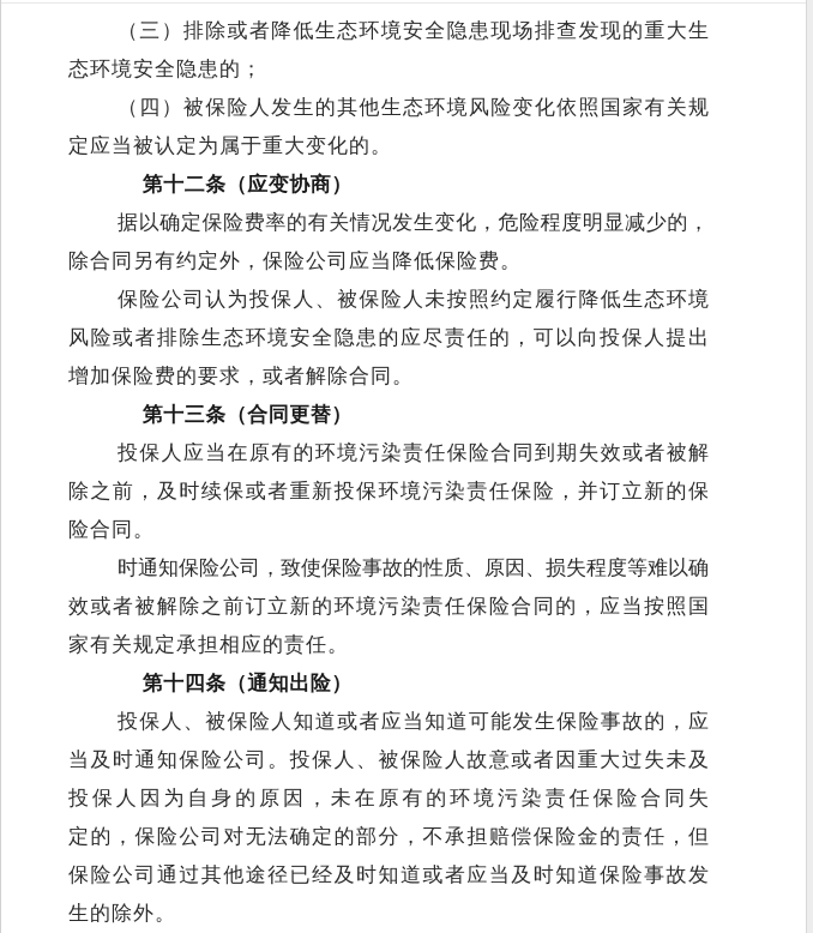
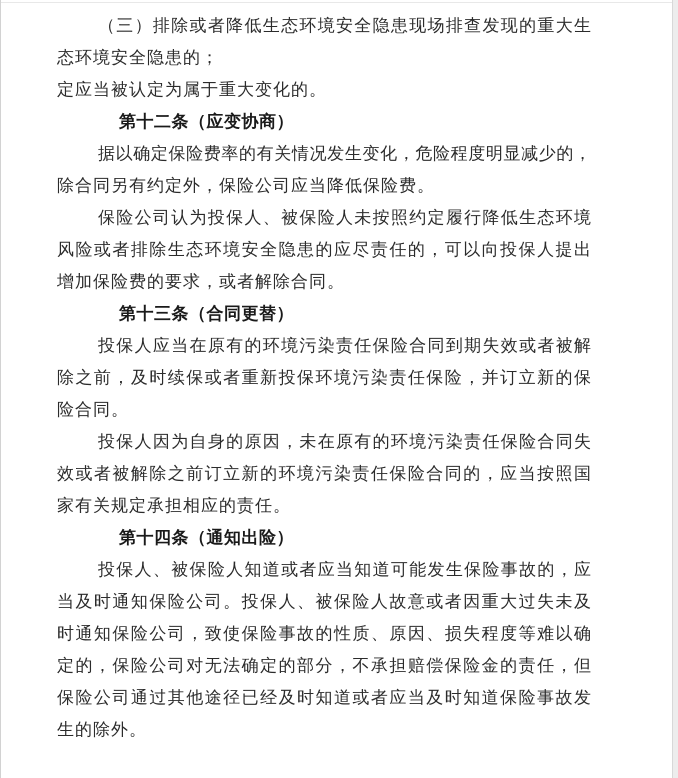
  （三）排除或者降低生态环境安全隐患现场排查发现的重大生
  态环境安全隐患的；
- （四）被保险人发生的其他生态环境风险变化依照国家有关规
  定应当被认定为属于重大变化的。
  第十二条（应变协商）
  据以确定保险费率的有关情况发生变化，危险程度明显减少的，
  除合同另有约定外，保险公司应当降低保险费。
  保险公司认为投保人、被保险人未按照约定履行降低生态环境
  风险或者排除生态环境安全隐患的应尽责任的，可以向投保人提出
  增加保险费的要求，或者解除合同。
  第十三条（合同更替）
  投保人应当在原有的环境污染责任保险合同到期失效或者被解
  除之前，及时续保或者重新投保环境污染责任保险，并订立新的保
  险合同。
- 时通知保险公司，致使保险事故的性质、原因、损失程度等难以确
+ 投保人因为自身的原因，未在原有的环境污染责任保险合同失
  效或者被解除之前订立新的环境污染责任保险合同的，应当按照国
  家有关规定承担相应的责任。
  第十四条（通知出险）
  投保人、被保险人知道或者应当知道可能发生保险事故的，应
  当及时通知保险公司。投保人、被保险人故意或者因重大过失未及
- 投保人因为自身的原因，未在原有的环境污染责任保险合同失
+ 时通知保险公司，致使保险事故的性质、原因、损失程度等难以确
  定的，保险公司对无法确定的部分，不承担赔偿保险金的责任，但
  保险公司通过其他途径已经及时知道或者应当及时知道保险事故发
  生的除外。
